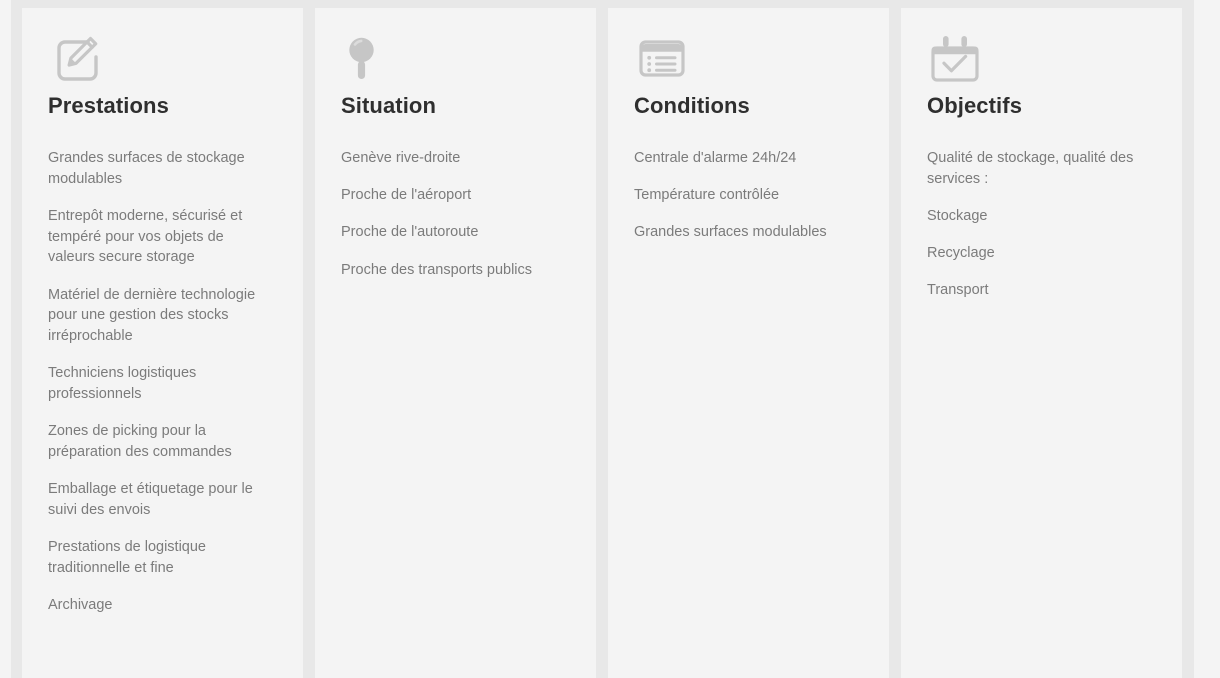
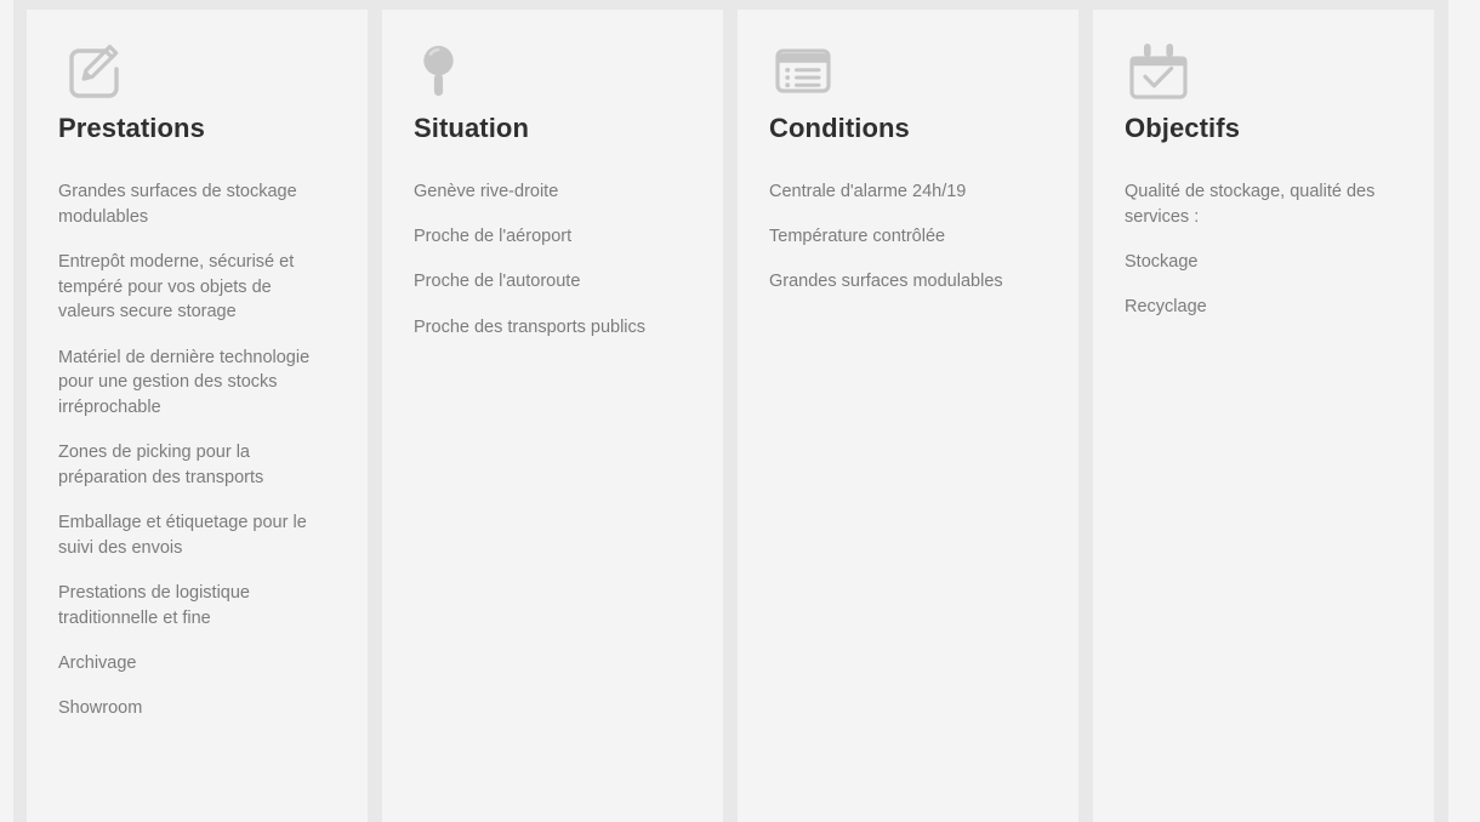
  Prestations
  Grandes surfaces de stockage modulables
  Entrepôt moderne, sécurisé et tempéré pour vos objets de valeurs secure storage
  Matériel de dernière technologie pour une gestion des stocks irréprochable
- Techniciens logistiques professionnels
- Zones de picking pour la préparation des commandes
+ Zones de picking pour la préparation des transports
  Emballage et étiquetage pour le suivi des envois
  Prestations de logistique traditionnelle et fine
  Archivage
+ Showroom
  Situation
  Genève rive-droite
  Proche de l'aéroport
  Proche de l'autoroute
  Proche des transports publics
  Conditions
- Centrale d'alarme 24h/24
+ Centrale d'alarme 24h/19
  Température contrôlée
  Grandes surfaces modulables
  Objectifs
  Qualité de stockage, qualité des services :
  Stockage
  Recyclage
- Transport
